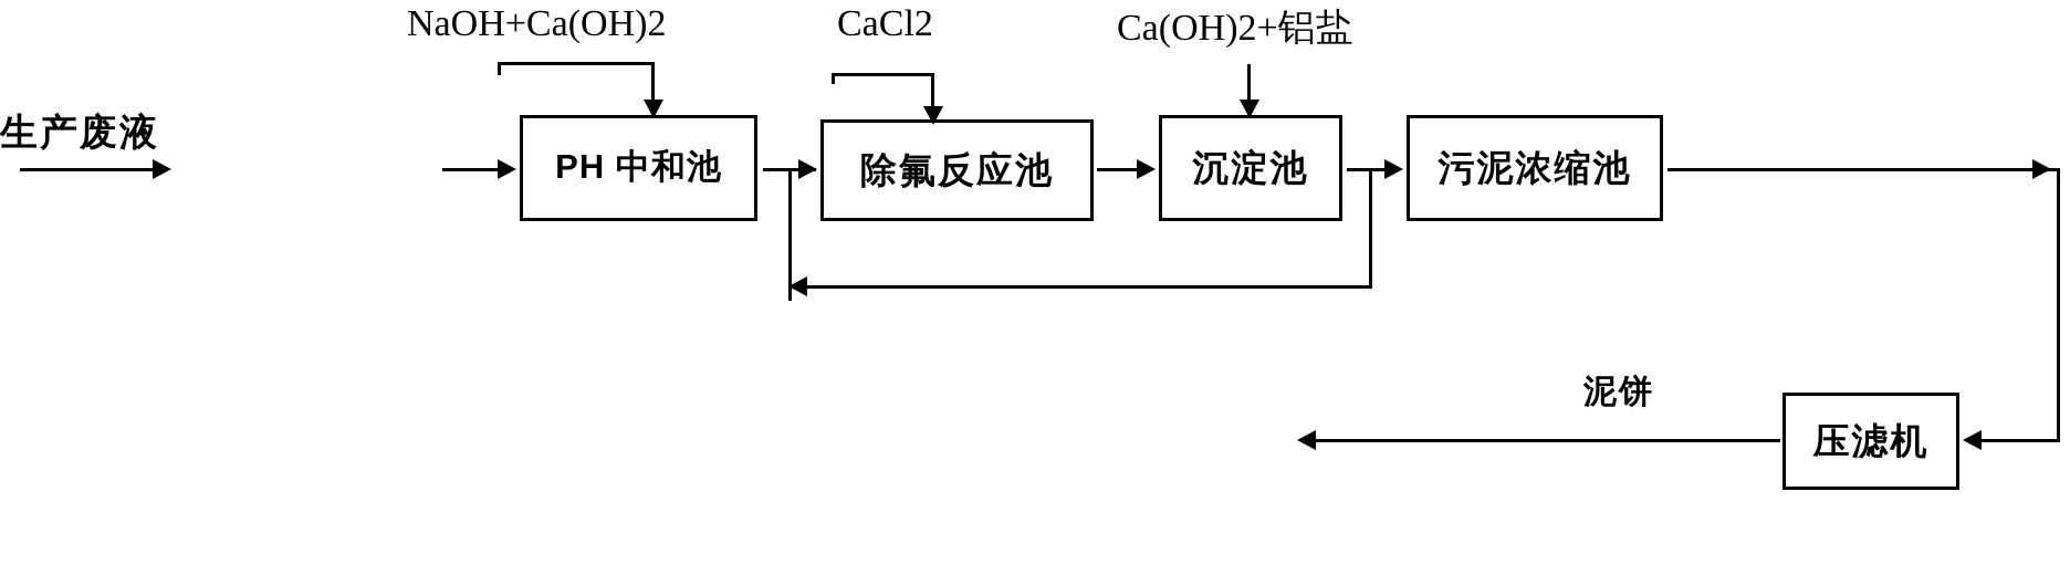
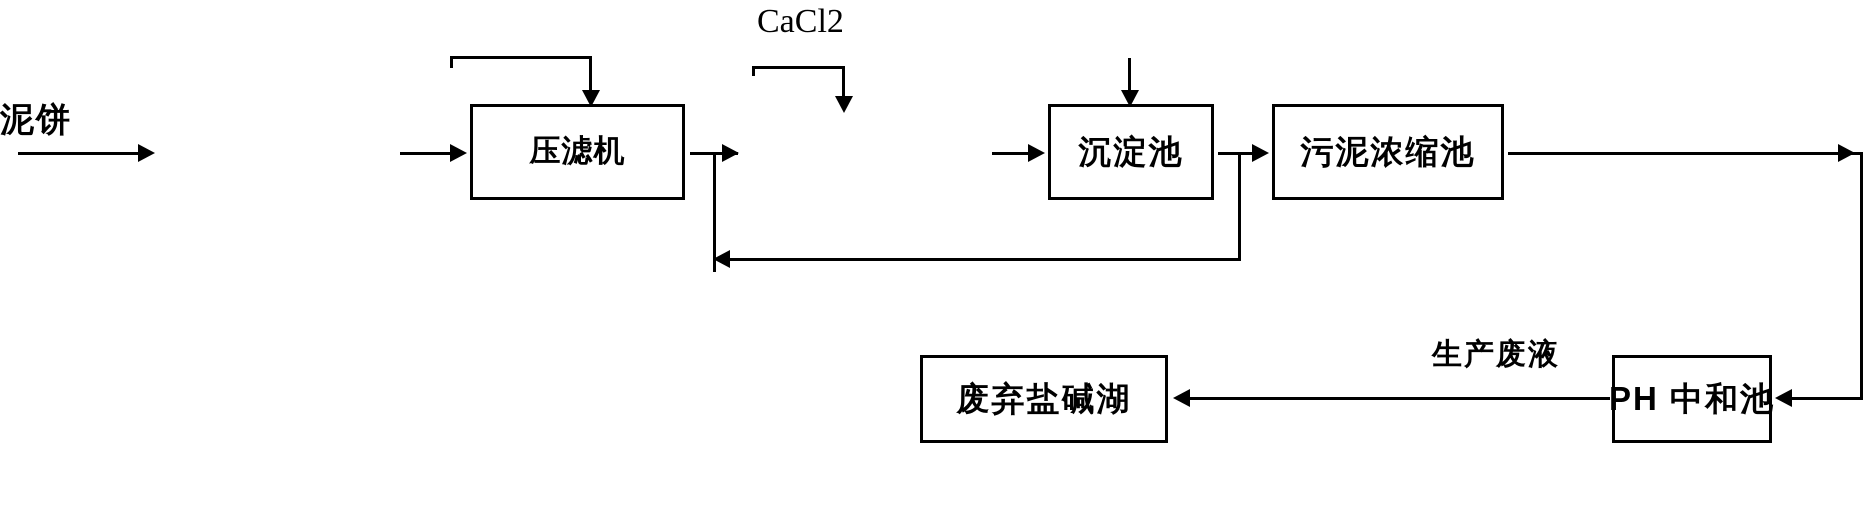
- 生产废液
+ 泥饼
- NaOH+Ca(OH)2
  CaCl2
- Ca(OH)2+铝盐
- 泥饼
+ 生产废液
- PH 中和池
+ 压滤机
- 除氟反应池
  沉淀池
  污泥浓缩池
- 压滤机
+ PH 中和池
+ 废弃盐碱湖
